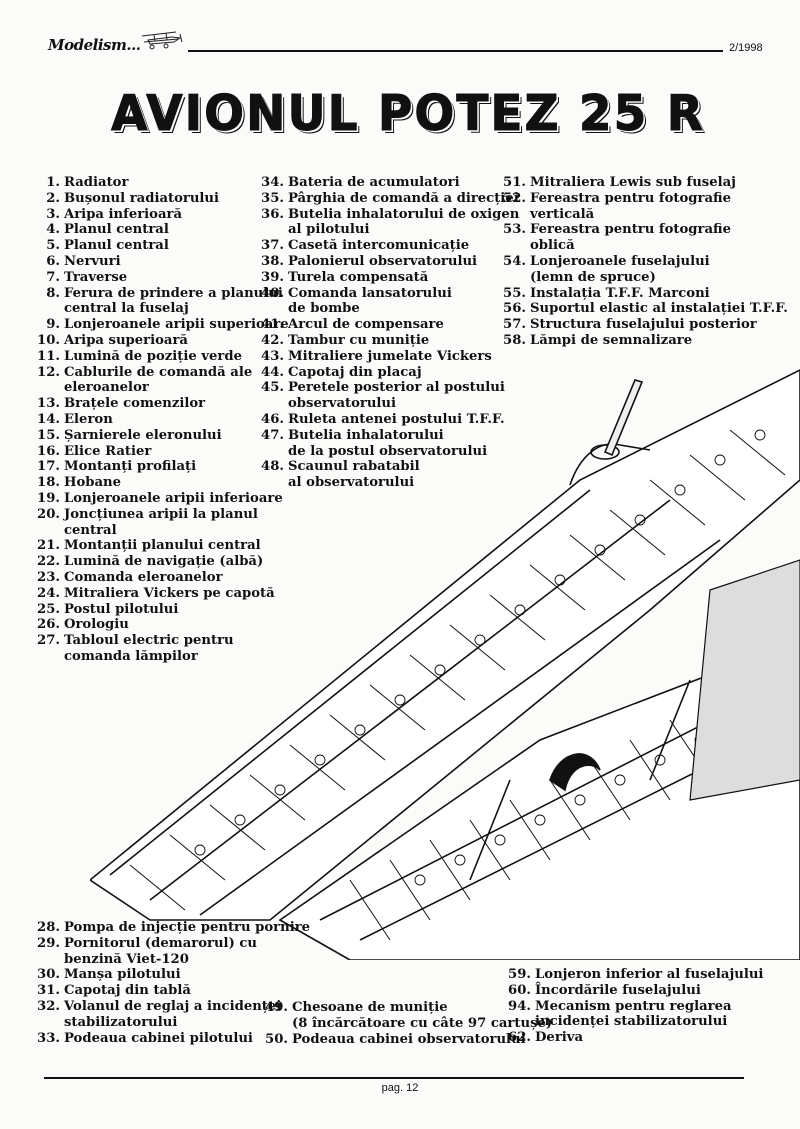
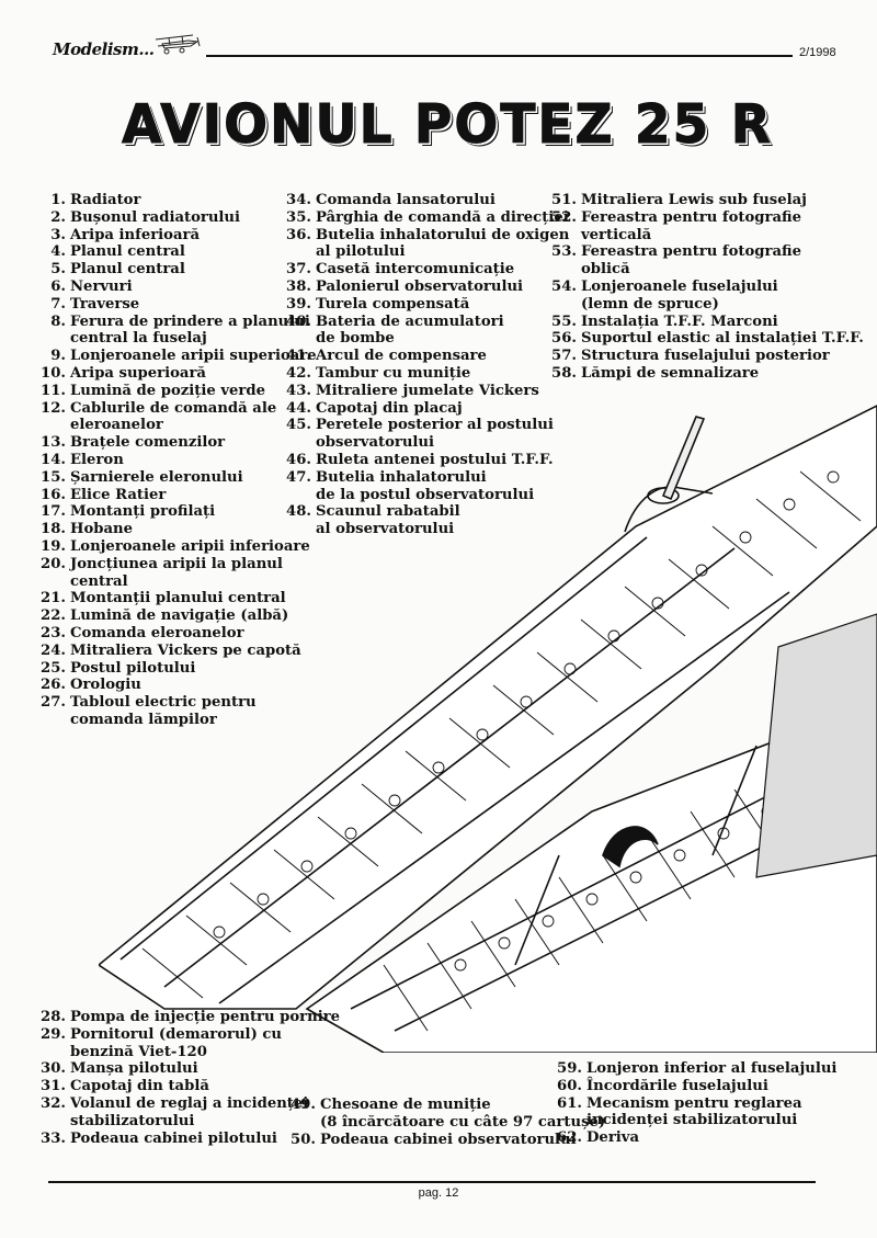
  Modelism...
  2/1998
  AVIONUL POTEZ 25 R
  1.
  Radiator
  2.
  Bușonul radiatorului
  3.
  Aripa inferioară
  4.
  Planul central
  5.
  Planul central
  6.
  Nervuri
  7.
  Traverse
  8.
  Ferura de prindere a planului
  central la fuselaj
  9.
  Lonjeroanele aripii superioare
  10.
  Aripa superioară
  11.
  Lumină de poziție verde
  12.
  Cablurile de comandă ale
  eleroanelor
  13.
  Brațele comenzilor
  14.
  Eleron
  15.
  Șarnierele eleronului
  16.
  Elice Ratier
  17.
  Montanți profilați
  18.
  Hobane
  19.
  Lonjeroanele aripii inferioare
  20.
  Joncțiunea aripii la planul
  central
  21.
  Montanții planului central
  22.
  Lumină de navigație (albă)
  23.
  Comanda eleroanelor
  24.
  Mitraliera Vickers pe capotă
  25.
  Postul pilotului
  26.
  Orologiu
  27.
  Tabloul electric pentru
  comanda lămpilor
  34.
- Bateria de acumulatori
+ Comanda lansatorului
  35.
  Pârghia de comandă a direcției
  36.
  Butelia inhalatorului de oxigen
  al pilotului
  37.
  Casetă intercomunicație
  38.
  Palonierul observatorului
  39.
  Turela compensată
  40.
- Comanda lansatorului
+ Bateria de acumulatori
  de bombe
  41.
  Arcul de compensare
  42.
  Tambur cu muniție
  43.
  Mitraliere jumelate Vickers
  44.
  Capotaj din placaj
  45.
  Peretele posterior al postului
  observatorului
  46.
  Ruleta antenei postului T.F.F.
  47.
  Butelia inhalatorului
  de la postul observatorului
  48.
  Scaunul rabatabil
  al observatorului
  51.
  Mitraliera Lewis sub fuselaj
  52.
  Fereastra pentru fotografie
  verticală
  53.
  Fereastra pentru fotografie
  oblică
  54.
  Lonjeroanele fuselajului
  (lemn de spruce)
  55.
  Instalația T.F.F. Marconi
  56.
  Suportul elastic al instalației T.F.F.
  57.
  Structura fuselajului posterior
  58.
  Lămpi de semnalizare
  28.
  Pompa de injecție pentru pornire
  29.
  Pornitorul (demarorul) cu
  benzină Viet-120
  30.
  Manșa pilotului
  31.
  Capotaj din tablă
  32.
  Volanul de reglaj a incidenței
  stabilizatorului
  33.
  Podeaua cabinei pilotului
  49.
  Chesoane de muniție
  (8 încărcătoare cu câte 97 cartușe)
  50.
  Podeaua cabinei observatorului
  59.
  Lonjeron inferior al fuselajului
  60.
  Încordările fuselajului
- 94.
+ 61.
  Mecanism pentru reglarea
  incidenței stabilizatorului
  62.
  Deriva
  pag. 12
